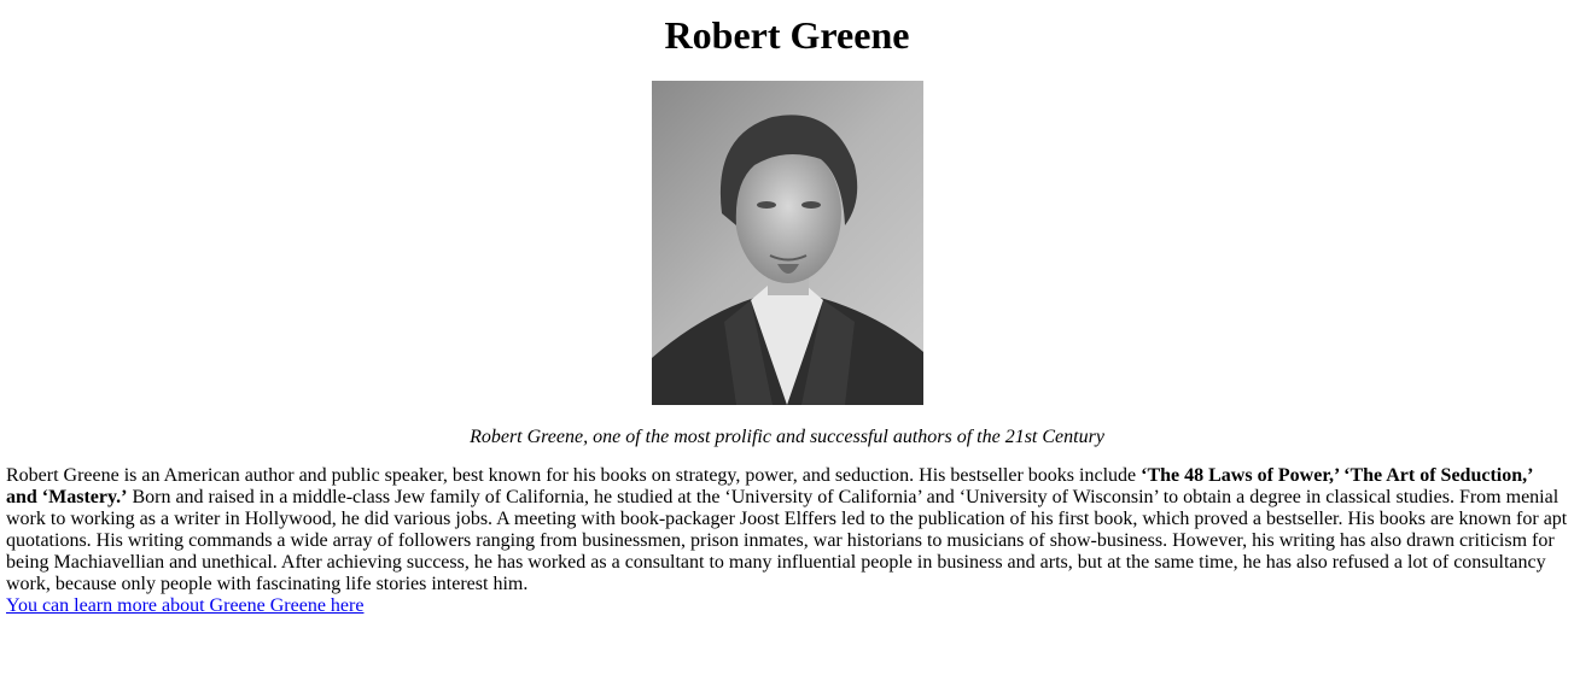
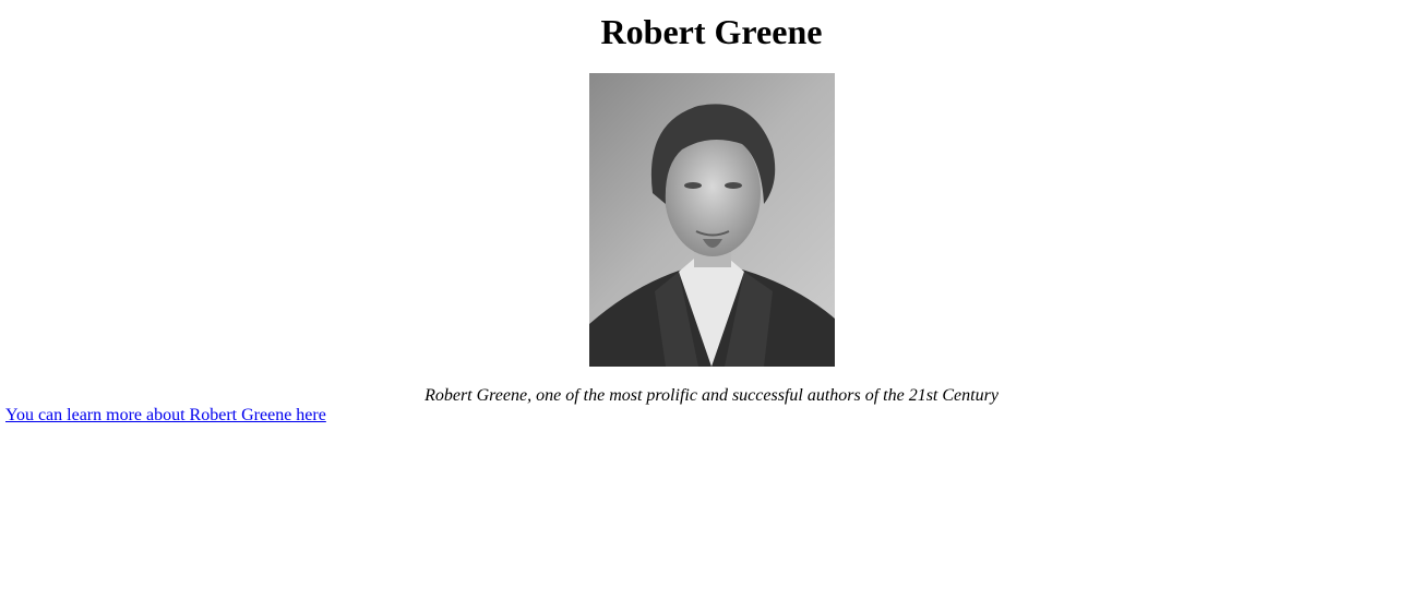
  Robert Greene
  Robert Greene, one of the most prolific and successful authors of the 21st Century
- Robert Greene is an American author and public speaker, best known for his books on strategy, power, and seduction. His bestseller books include ‘The 48 Laws of Power,’ ‘The Art of Seduction,’ and ‘Mastery.’ Born and raised in a middle-class Jew family of California, he studied at the ‘University of California’ and ‘University of Wisconsin’ to obtain a degree in classical studies. From menial work to working as a writer in Hollywood, he did various jobs. A meeting with book-packager Joost Elffers led to the publication of his first book, which proved a bestseller. His books are known for apt quotations. His writing commands a wide array of followers ranging from businessmen, prison inmates, war historians to musicians of show-business. However, his writing has also drawn criticism for being Machiavellian and unethical. After achieving success, he has worked as a consultant to many influential people in business and arts, but at the same time, he has also refused a lot of consultancy work, because only people with fascinating life stories interest him.
- You can learn more about Greene Greene here
+ You can learn more about Robert Greene here
